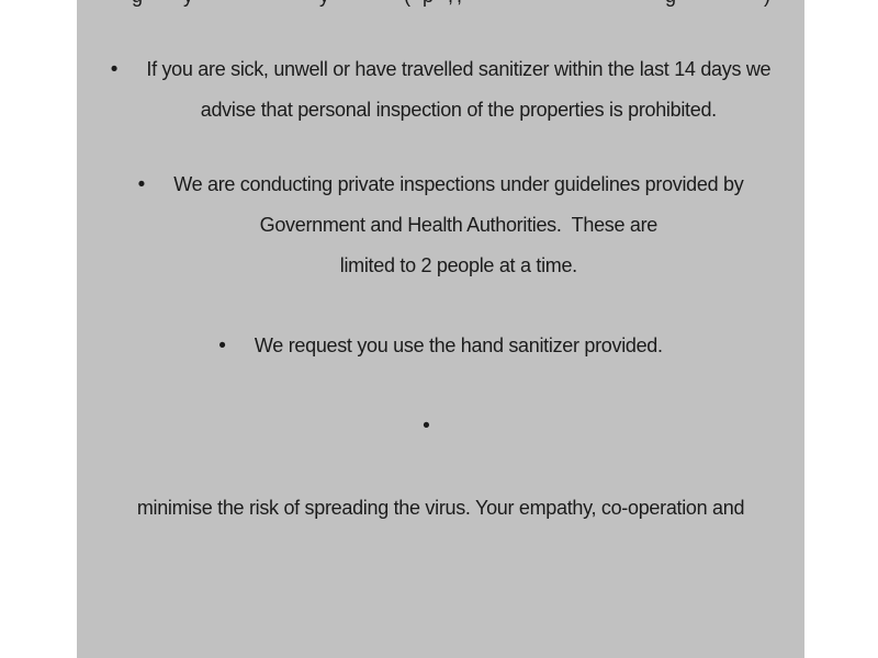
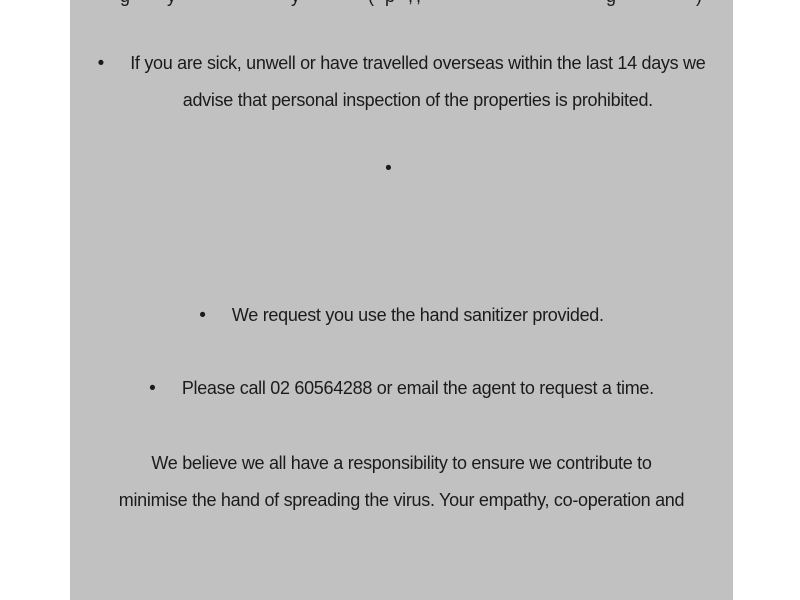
  •
- If you are sick, unwell or have travelled sanitizer within the last 14 days we
+ If you are sick, unwell or have travelled overseas within the last 14 days we
  advise that personal inspection of the properties is prohibited.
  •
- We are conducting private inspections under guidelines provided by
- Government and Health Authorities. These are
- limited to 2 people at a time.
  •
  We request you use the hand sanitizer provided.
  •
+ Please call 02 60564288 or email the agent to request a time.
+ We believe we all have a responsibility to ensure we contribute to
- minimise the risk of spreading the virus. Your empathy, co-operation and
+ minimise the hand of spreading the virus. Your empathy, co-operation and
